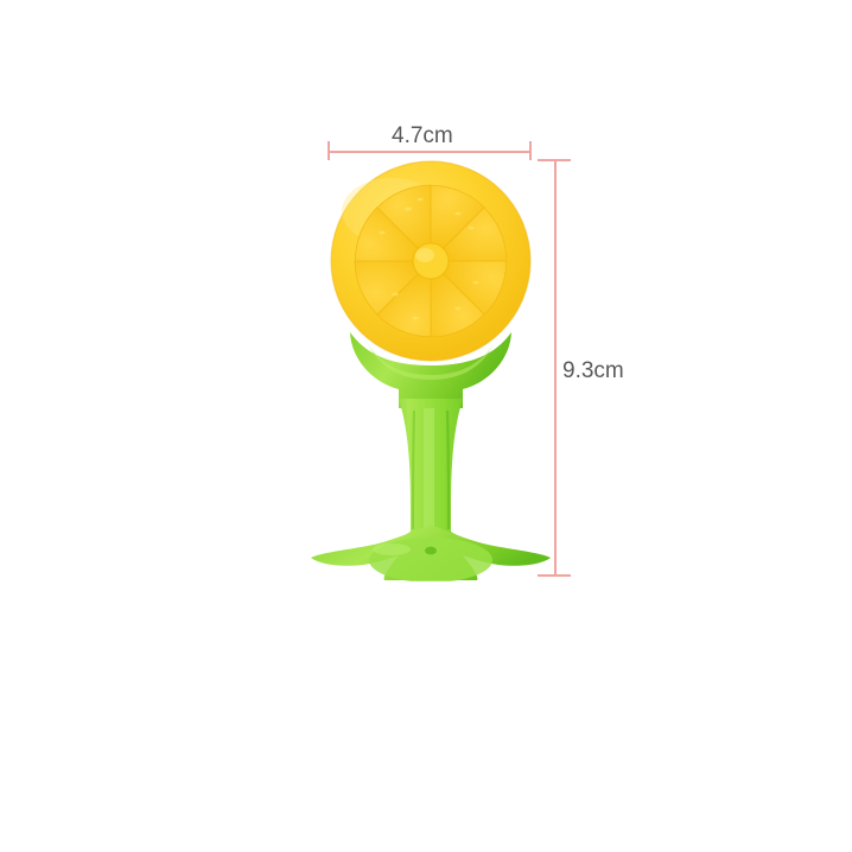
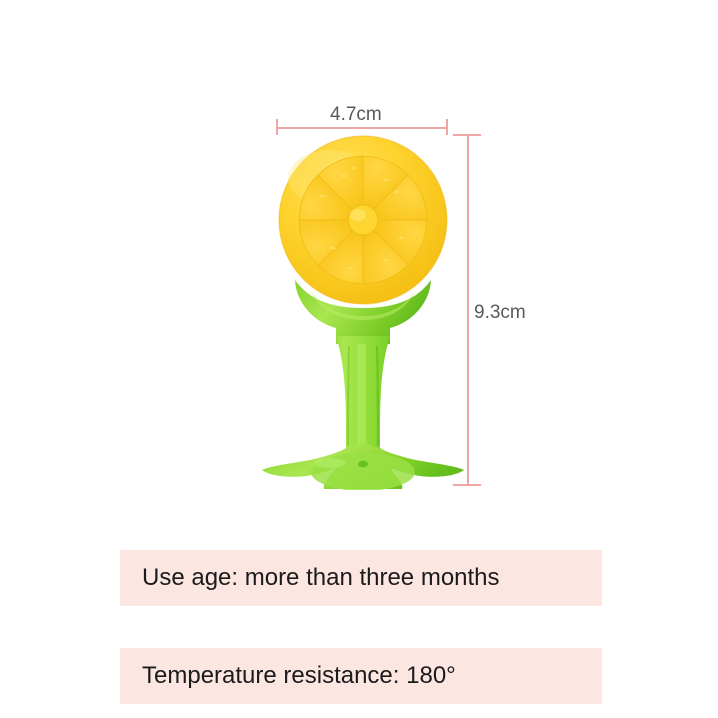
  4.7cm
  9.3cm
+ Use age: more than three months
+ Temperature resistance: 180°
